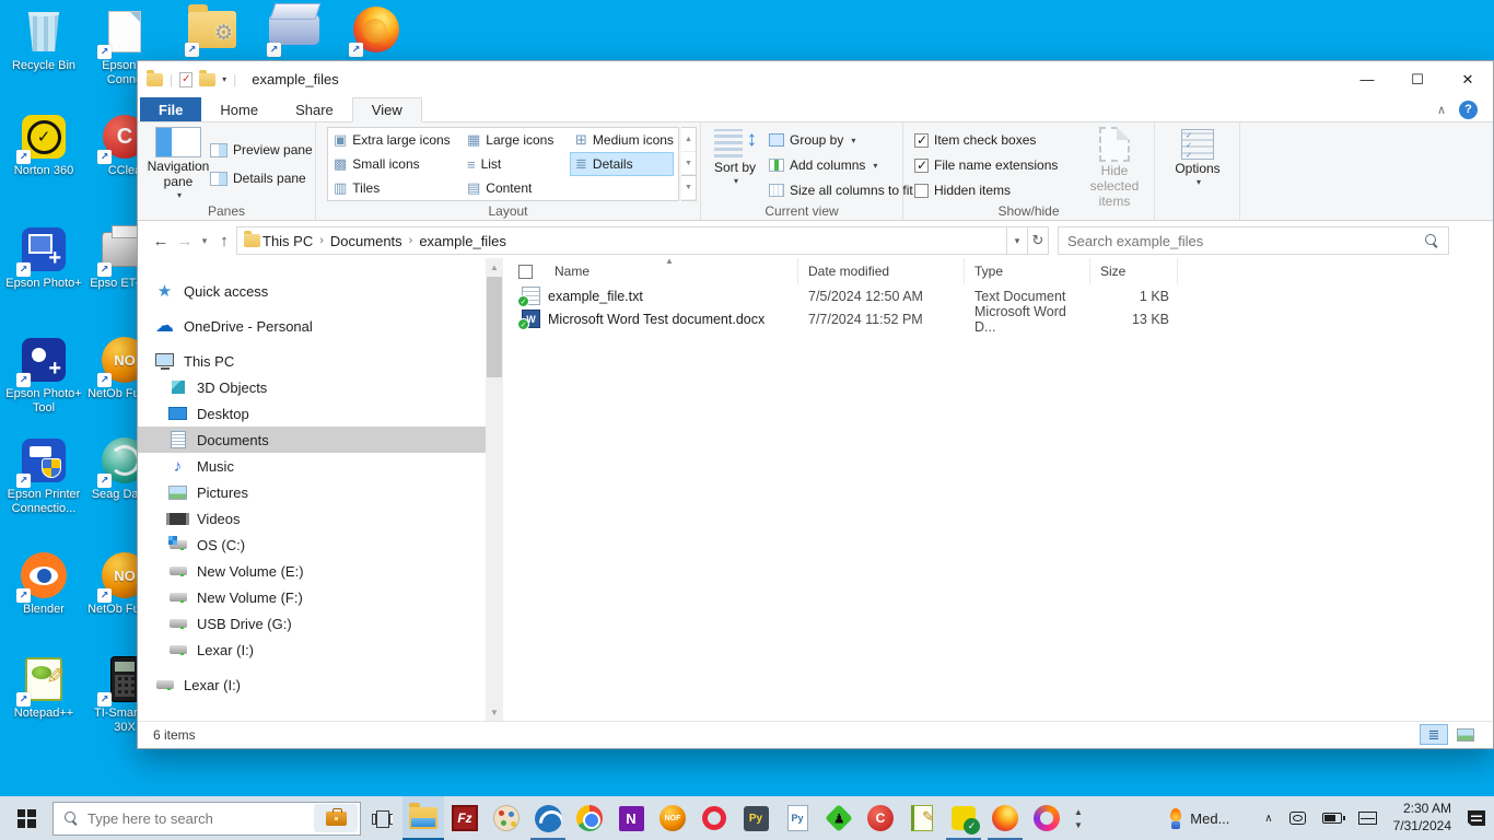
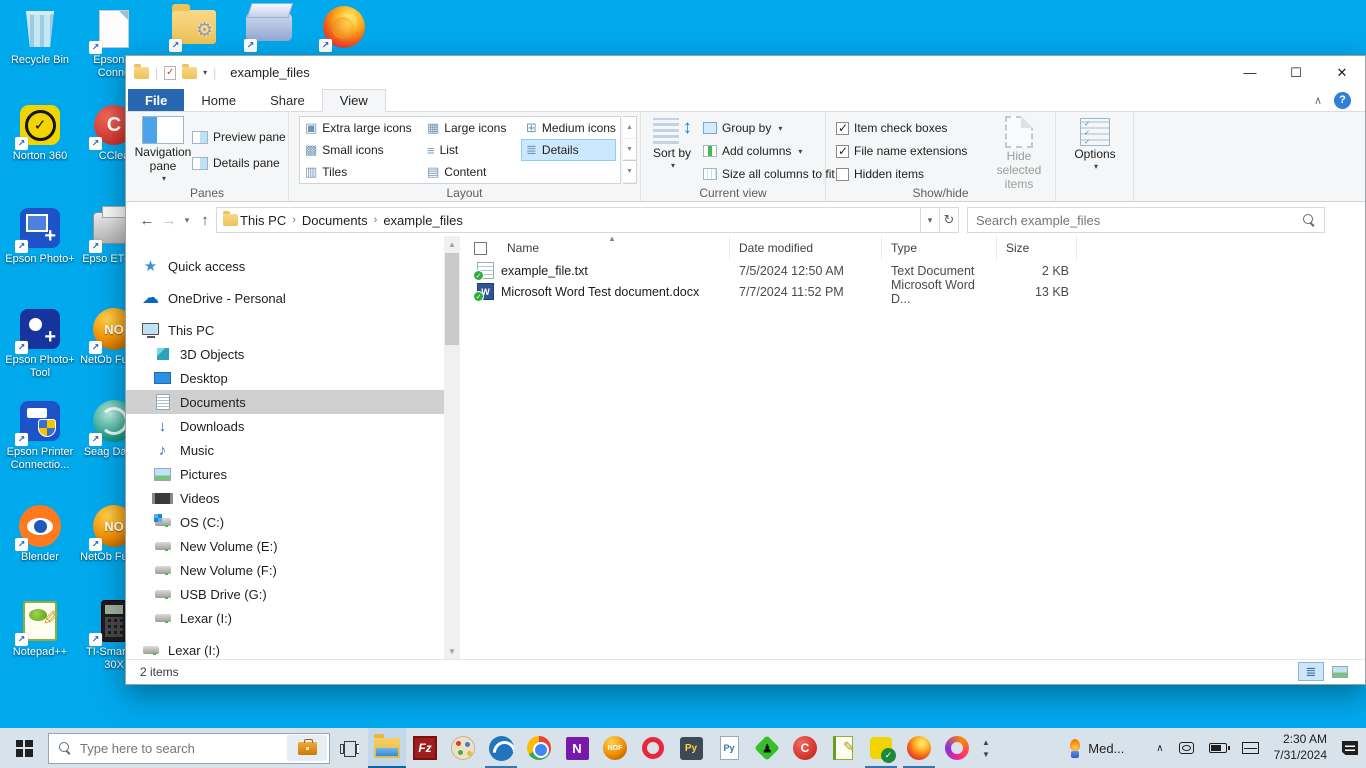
  Recycle Bin
  ↗
  Norton 360
  ↗
  Epson Photo+
  ↗
  Epson Photo+ Tool
  ↗
  Epson Printer Connectio...
  ↗
  Blender
  ↗
  Notepad++
  ↗
  Epson Conn
  ↗
  CCle
  ↗
  ↗
  ↗
  ↗
  ↗
  TI-Smar30X
  ↗
  ↗
  ↗
  |
  ▾
  |
  example_files
  —
  ☐
  ✕
  File
  Home
  Share
  View
  ∧
  ?
  Navigation pane
  ▾
  Preview pane
  Details pane
  Panes
  ▣
  Extra large icons
  ▦
  Large icons
  ⊞
  Medium icons
  ▩
  Small icons
  ≡
  List
  ≣
  Details
  ▥
  Tiles
  ▤
  Content
  Layout
  Sort by
  ▾
  Group by
  ▾
  Add columns
  ▾
  Size all columns to fit
  Current view
  Item check boxes
  File name extensions
  Hidden items
  Hide selected items
  Show/hide
  Options
  ▾
  ←
  →
  ▾
  ↑
  This PC
  ›
  Documents
  ›
  example_files
  ▾
  ↻
  Search example_files
  Quick access
  OneDrive - Personal
  This PC
  3D Objects
  Desktop
  Documents
+ Downloads
  Music
  Pictures
  Videos
  OS (C:)
  New Volume (E:)
  New Volume (F:)
  USB Drive (G:)
  Lexar (I:)
  Lexar (I:)
  ▲
  ▼
  Name
  ▲
  Date modified
  Type
  Size
  example_file.txt
  7/5/2024 12:50 AM
  Text Document
- 1 KB
+ 2 KB
  Microsoft Word Test document.docx
  7/7/2024 11:52 PM
  Microsoft Word D...
  13 KB
- 6 items
+ 2 items
  ≣
  Type here to search
  Fz
  N
  Py
  Py
  C
  ▲
  ▼
  Med...
  ∧
  2:30 AM
  7/31/2024
